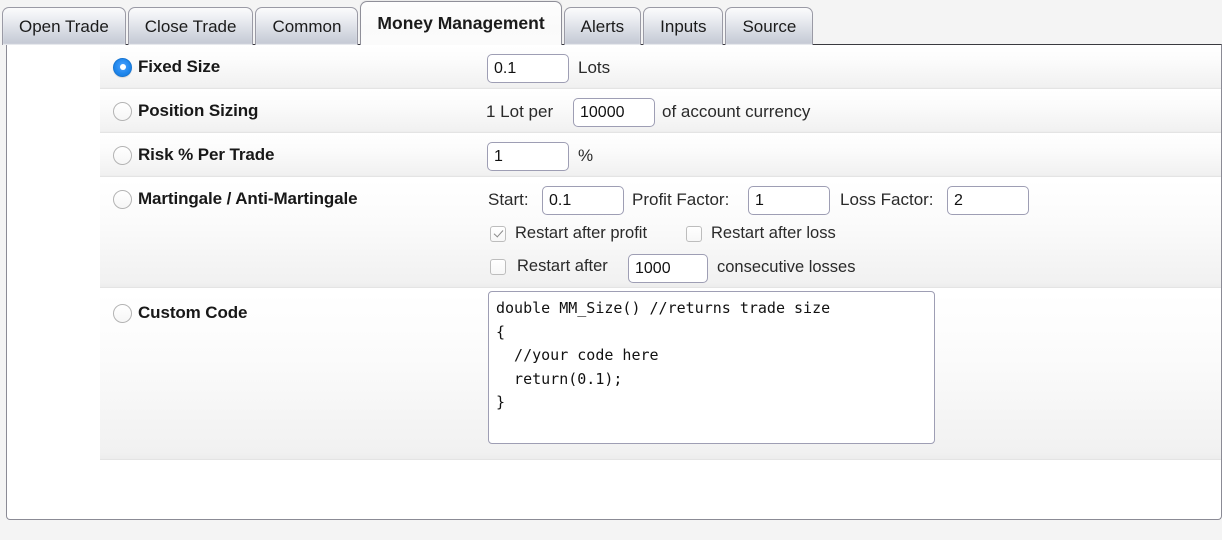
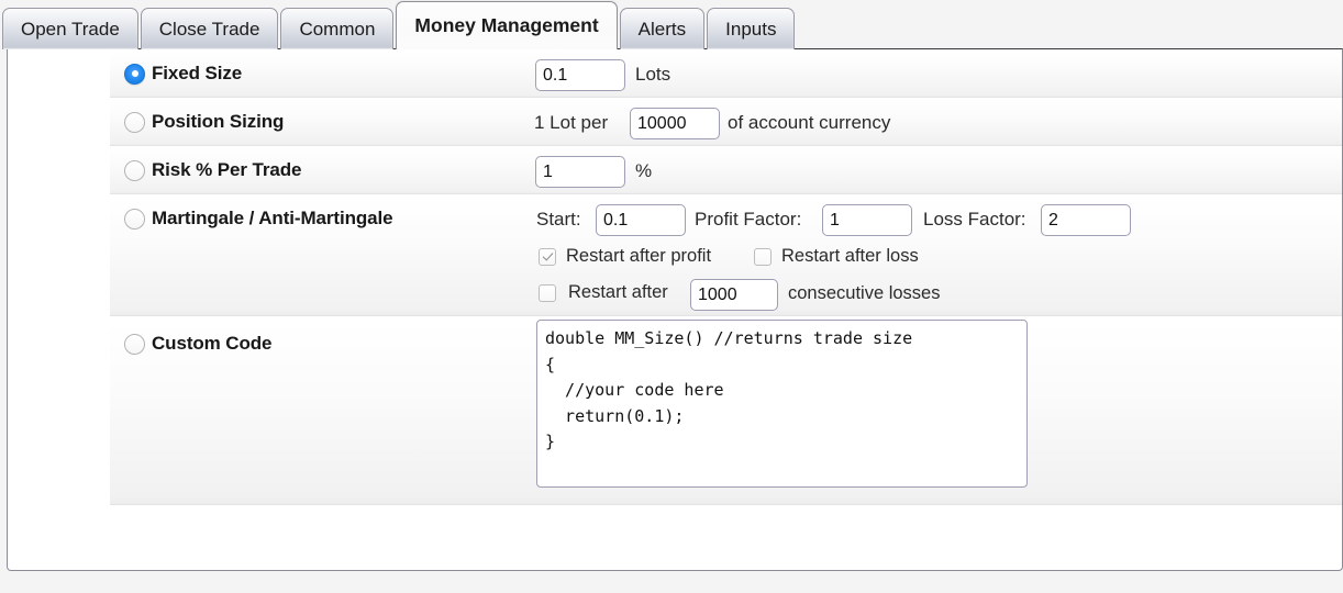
  Open Trade
  Close Trade
  Common
  Money Management
  Alerts
  Inputs
- Source
  Fixed Size
  0.1
  Lots
  Position Sizing
  1 Lot per
  10000
  of account currency
  Risk % Per Trade
  1
  %
  Martingale / Anti-Martingale
  Start:
  0.1
  Profit Factor:
  1
  Loss Factor:
  2
  Restart after profit
  Restart after loss
  Restart after
  1000
  consecutive losses
  Custom Code
  double MM_Size() //returns trade size
  {
  //your code here
  return(0.1);
  }
